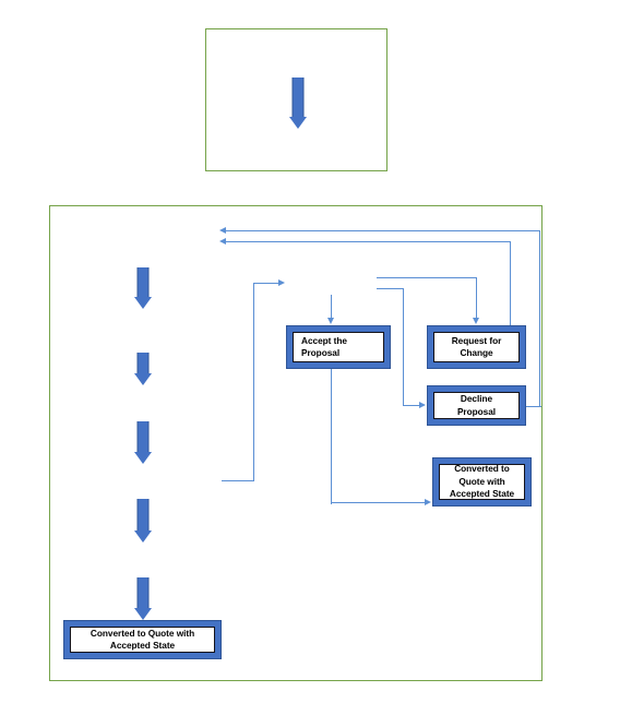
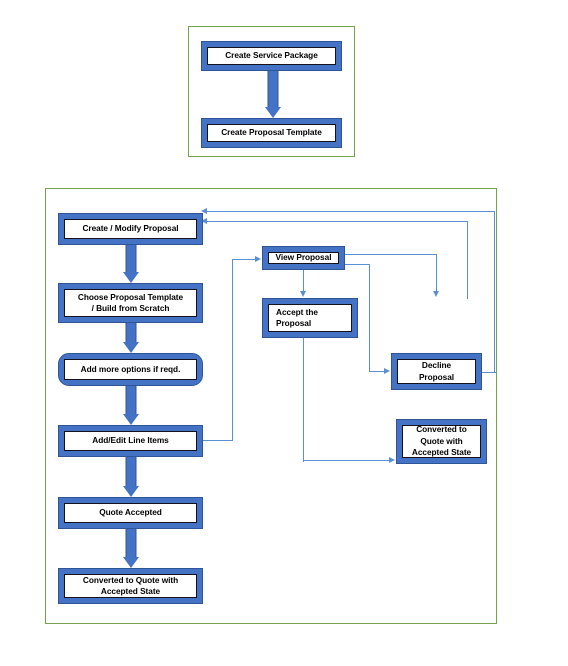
+ Create Service Package
+ Create Proposal Template
+ Create / Modify Proposal
+ Choose Proposal Template
+ / Build from Scratch
+ Add more options if reqd.
+ Add/Edit Line Items
+ Quote Accepted
  Converted to Quote with
  Accepted State
+ View Proposal
  Accept the
  Proposal
- Request for
- Change
  Decline
  Proposal
  Converted to
  Quote with
  Accepted State
